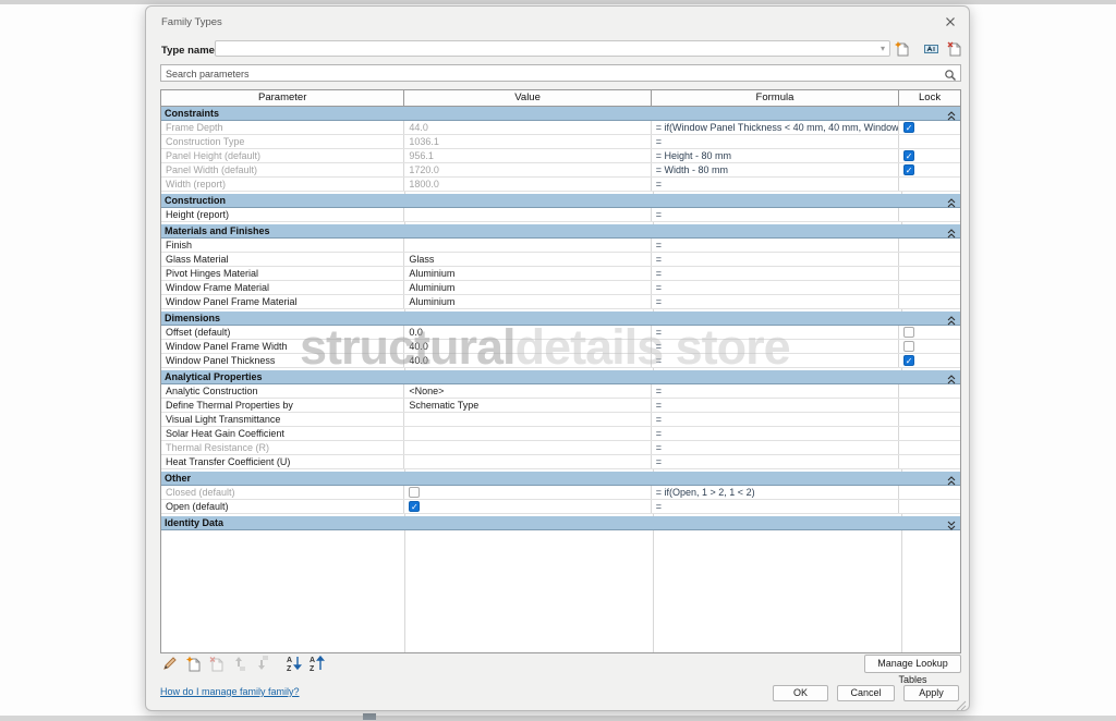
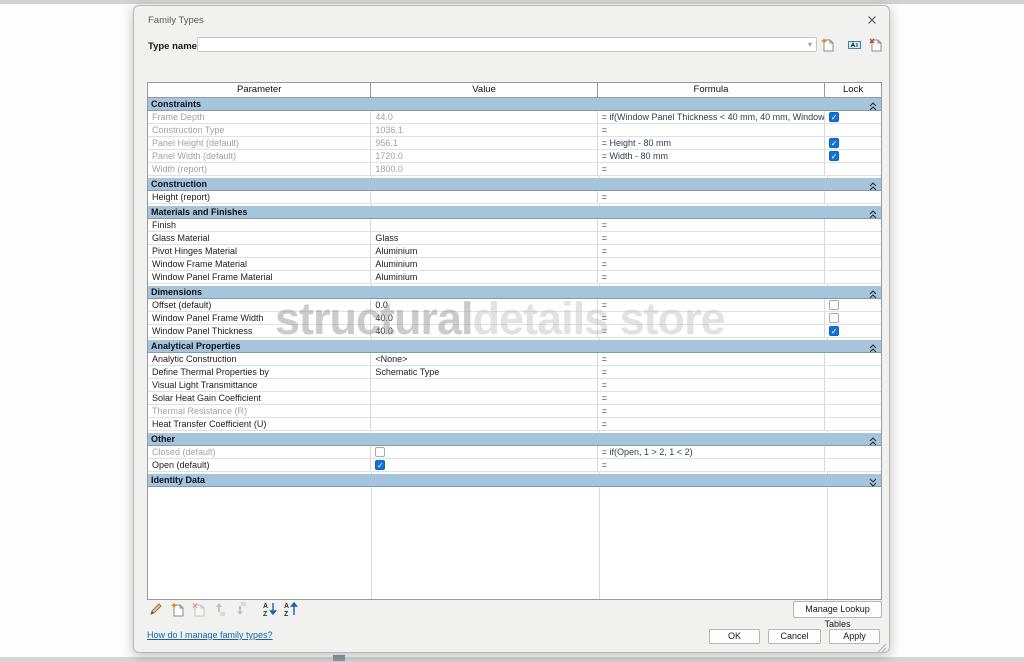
  Family Types
  Type name
  ▾
- Search parameters
  Parameter
  Value
  Formula
  Lock
  Constraints
  Frame Depth
  44.0
  = if(Window Panel Thickness < 40 mm, 40 mm, Window
  ✓
  Construction Type
  1036.1
  =
  Panel Height (default)
  956.1
  = Height - 80 mm
  ✓
  Panel Width (default)
  1720.0
  = Width - 80 mm
  ✓
  Width (report)
  1800.0
  =
  Construction
  Height (report)
  =
  Materials and Finishes
  Finish
  =
  Glass Material
  Glass
  =
  Pivot Hinges Material
  Aluminium
  =
  Window Frame Material
  Aluminium
  =
  Window Panel Frame Material
  Aluminium
  =
  Dimensions
  Offset (default)
  0.0
  =
  Window Panel Frame Width
  40.0
  =
  Window Panel Thickness
  40.0
  =
  ✓
  Analytical Properties
  Analytic Construction
  <None>
  =
  Define Thermal Properties by
  Schematic Type
  =
  Visual Light Transmittance
  =
  Solar Heat Gain Coefficient
  =
  Thermal Resistance (R)
  =
  Heat Transfer Coefficient (U)
  =
  Other
  Closed (default)
  = if(Open, 1 > 2, 1 < 2)
  Open (default)
  ✓
  =
  Identity Data
  Manage Lookup Tables
- How do I manage family family?
+ How do I manage family types?
  OK
  Cancel
  Apply
  structuraldetails store
